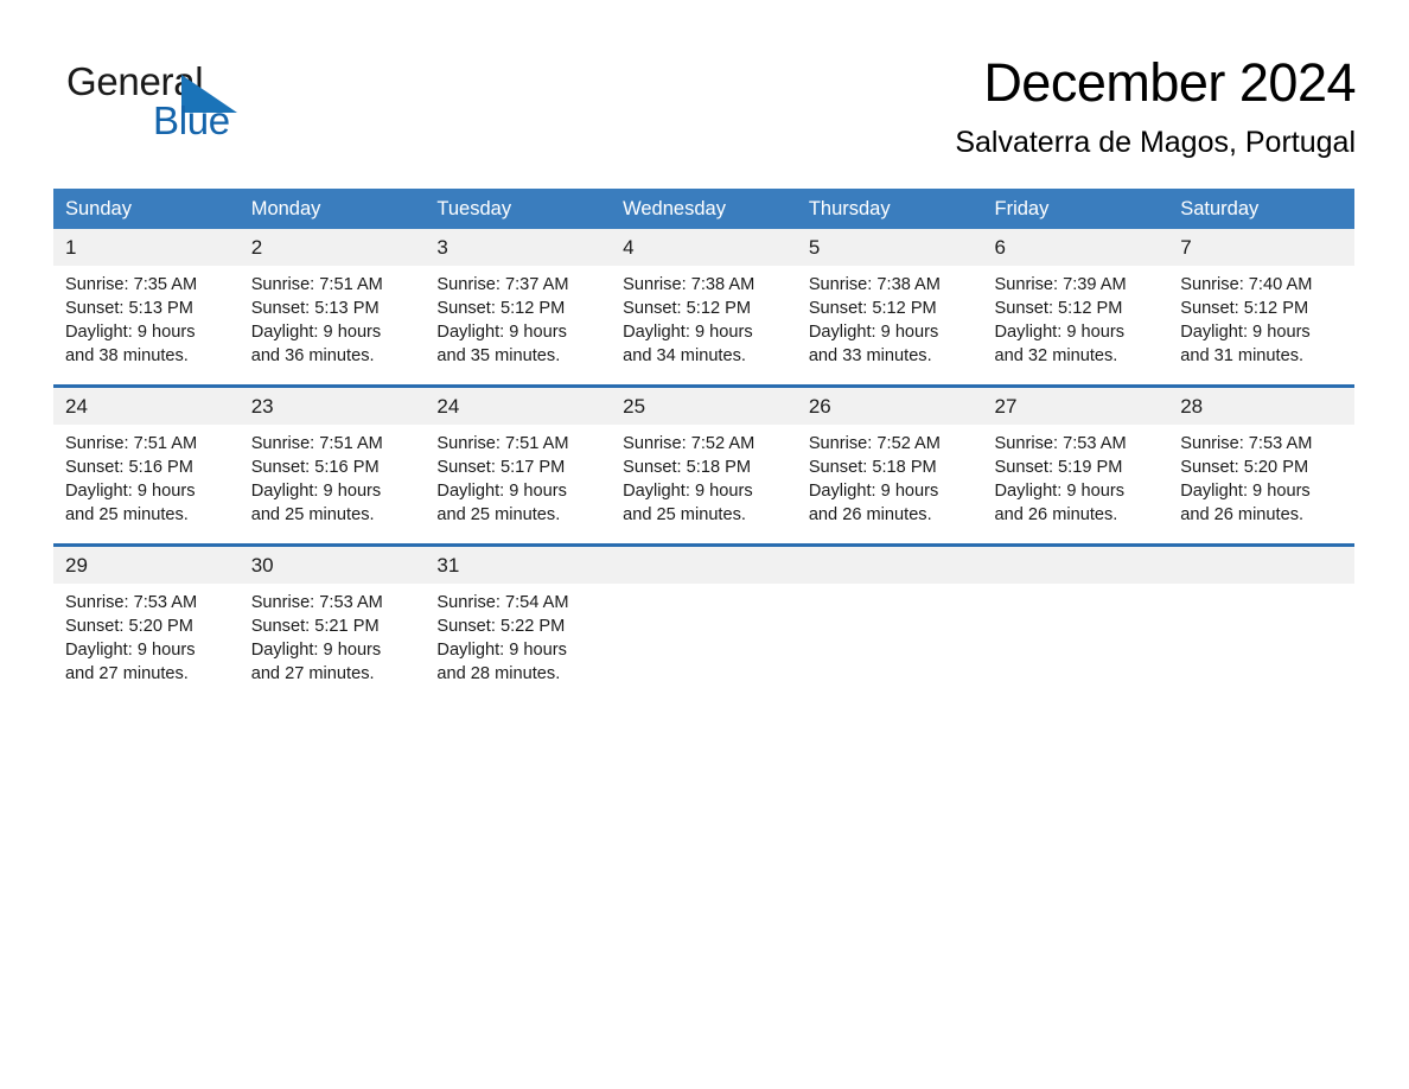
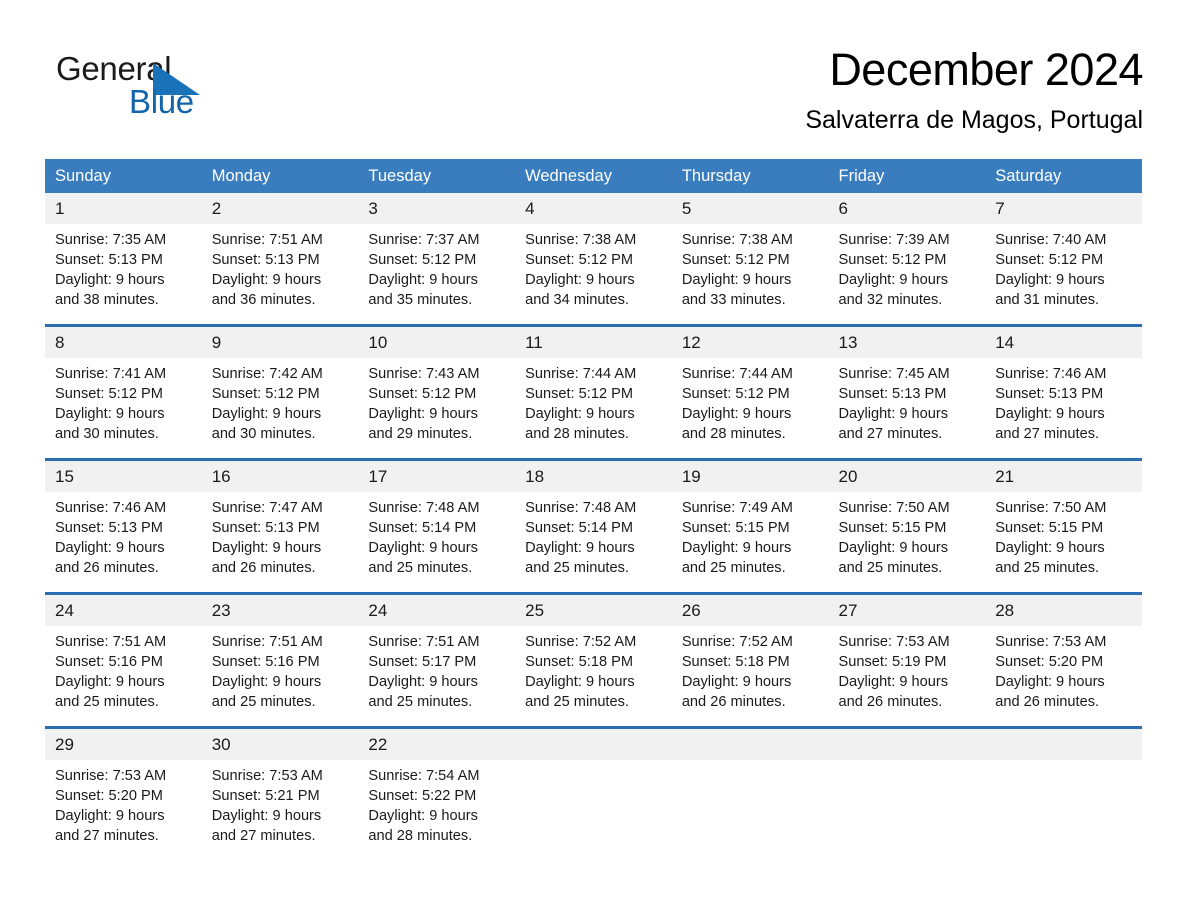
  Generl
  Blue
  December 2024
  Salvaterra de Magos, Portugal
  Sunday	Monday	Tuesday	Wednesday	Thursday	Friday	Saturday
  1Sunrise: 7:35 AMSunset: 5:13 PMDaylight: 9 hoursand 38 minutes.	2Sunrise: 7:51 AMSunset: 5:13 PMDaylight: 9 hoursand 36 minutes.	3Sunrise: 7:37 AMSunset: 5:12 PMDaylight: 9 hoursand 35 minutes.	4Sunrise: 7:38 AMSunset: 5:12 PMDaylight: 9 hoursand 34 minutes.	5Sunrise: 7:38 AMSunset: 5:12 PMDaylight: 9 hoursand 33 minutes.	6Sunrise: 7:39 AMSunset: 5:12 PMDaylight: 9 hoursand 32 minutes.	7Sunrise: 7:40 AMSunset: 5:12 PMDaylight: 9 hoursand 31 minutes.
+ 8Sunrise: 7:41 AMSunset: 5:12 PMDaylight: 9 hoursand 30 minutes.	9Sunrise: 7:42 AMSunset: 5:12 PMDaylight: 9 hoursand 30 minutes.	10Sunrise: 7:43 AMSunset: 5:12 PMDaylight: 9 hoursand 29 minutes.	11Sunrise: 7:44 AMSunset: 5:12 PMDaylight: 9 hoursand 28 minutes.	12Sunrise: 7:44 AMSunset: 5:12 PMDaylight: 9 hoursand 28 minutes.	13Sunrise: 7:45 AMSunset: 5:13 PMDaylight: 9 hoursand 27 minutes.	14Sunrise: 7:46 AMSunset: 5:13 PMDaylight: 9 hoursand 27 minutes.
+ 15Sunrise: 7:46 AMSunset: 5:13 PMDaylight: 9 hoursand 26 minutes.	16Sunrise: 7:47 AMSunset: 5:13 PMDaylight: 9 hoursand 26 minutes.	17Sunrise: 7:48 AMSunset: 5:14 PMDaylight: 9 hoursand 25 minutes.	18Sunrise: 7:48 AMSunset: 5:14 PMDaylight: 9 hoursand 25 minutes.	19Sunrise: 7:49 AMSunset: 5:15 PMDaylight: 9 hoursand 25 minutes.	20Sunrise: 7:50 AMSunset: 5:15 PMDaylight: 9 hoursand 25 minutes.	21Sunrise: 7:50 AMSunset: 5:15 PMDaylight: 9 hoursand 25 minutes.
  24Sunrise: 7:51 AMSunset: 5:16 PMDaylight: 9 hoursand 25 minutes.	23Sunrise: 7:51 AMSunset: 5:16 PMDaylight: 9 hoursand 25 minutes.	24Sunrise: 7:51 AMSunset: 5:17 PMDaylight: 9 hoursand 25 minutes.	25Sunrise: 7:52 AMSunset: 5:18 PMDaylight: 9 hoursand 25 minutes.	26Sunrise: 7:52 AMSunset: 5:18 PMDaylight: 9 hoursand 26 minutes.	27Sunrise: 7:53 AMSunset: 5:19 PMDaylight: 9 hoursand 26 minutes.	28Sunrise: 7:53 AMSunset: 5:20 PMDaylight: 9 hoursand 26 minutes.
- 29Sunrise: 7:53 AMSunset: 5:20 PMDaylight: 9 hoursand 27 minutes.	30Sunrise: 7:53 AMSunset: 5:21 PMDaylight: 9 hoursand 27 minutes.	31Sunrise: 7:54 AMSunset: 5:22 PMDaylight: 9 hoursand 28 minutes.
+ 29Sunrise: 7:53 AMSunset: 5:20 PMDaylight: 9 hoursand 27 minutes.	30Sunrise: 7:53 AMSunset: 5:21 PMDaylight: 9 hoursand 27 minutes.	22Sunrise: 7:54 AMSunset: 5:22 PMDaylight: 9 hoursand 28 minutes.
